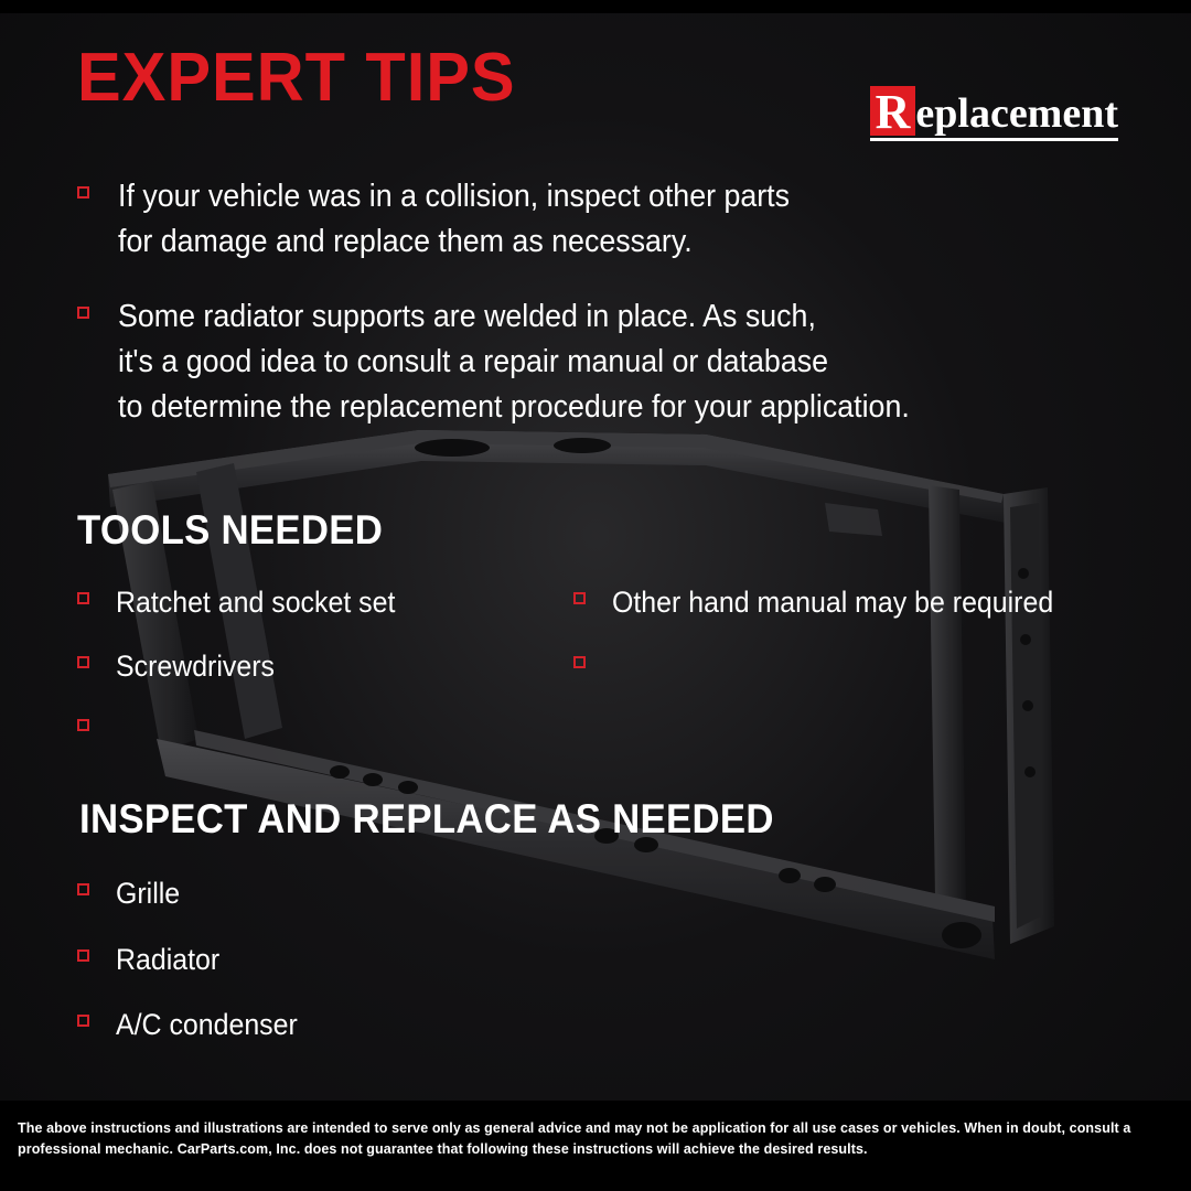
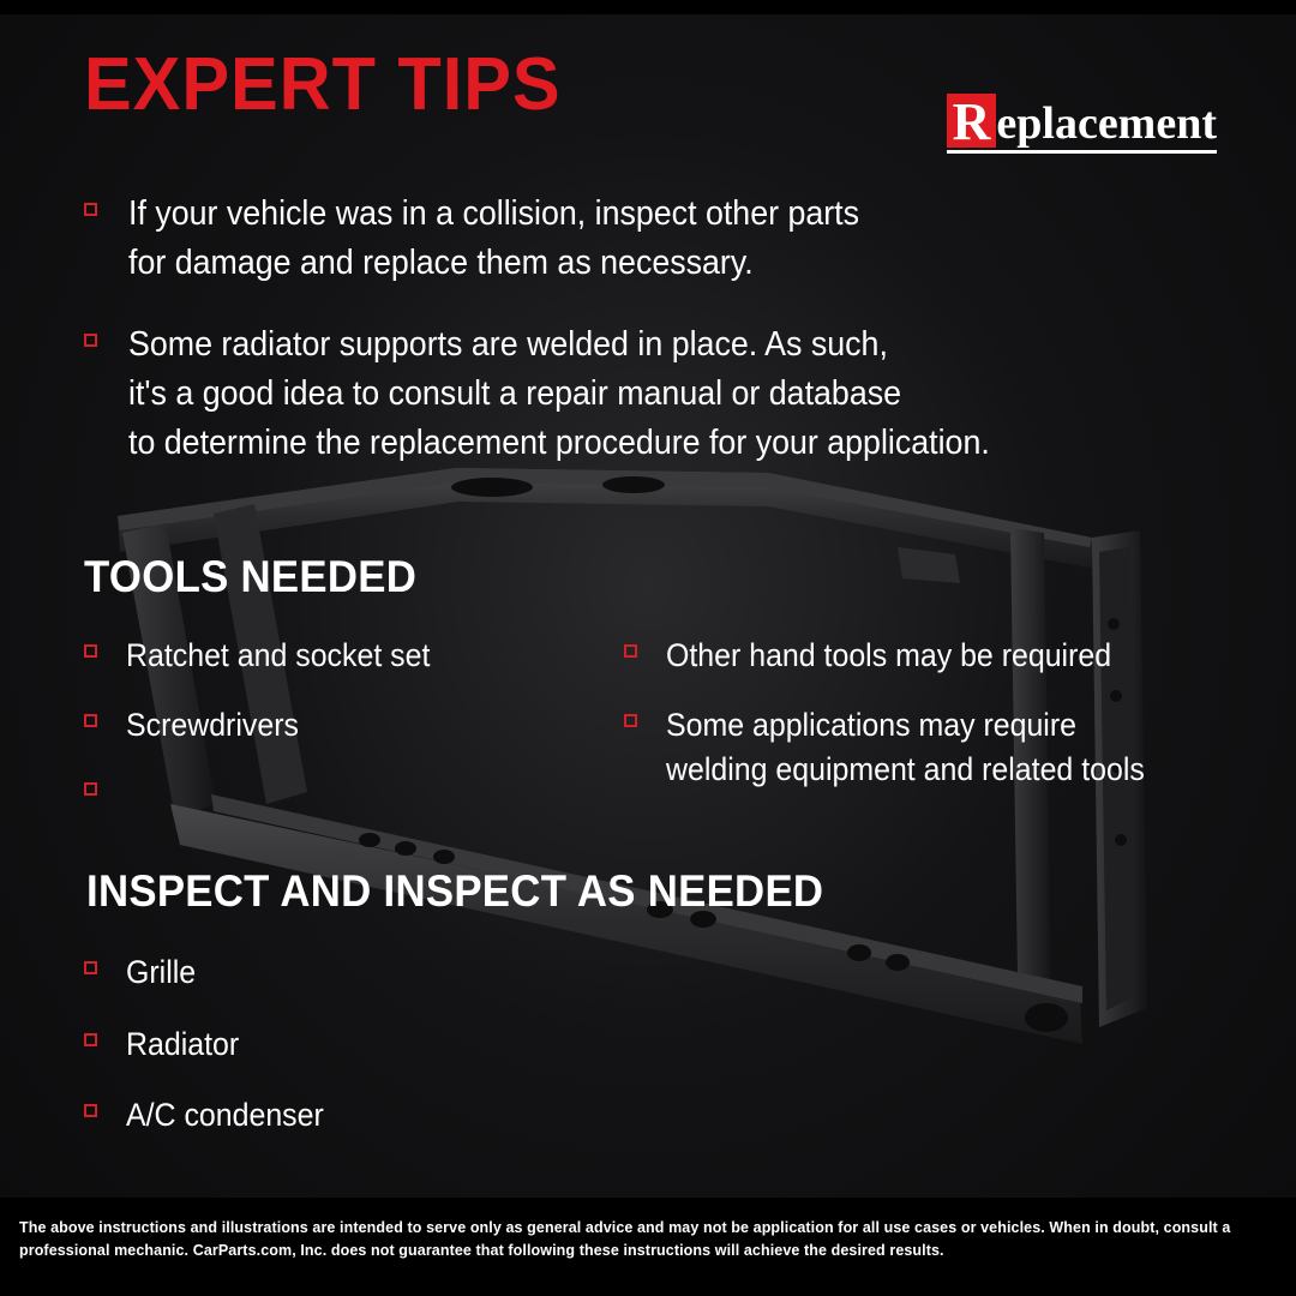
  EXPERT TIPS
  R
  eplacement
  If your vehicle was in a collision, inspect other parts
  for damage and replace them as necessary.
  Some radiator supports are welded in place. As such,
  it's a good idea to consult a repair manual or database
  to determine the replacement procedure for your application.
  TOOLS NEEDED
  Ratchet and socket set
  Screwdrivers
- Other hand manual may be required
+ Other hand tools may be required
+ Some applications may require
+ welding equipment and related tools
- INSPECT AND REPLACE AS NEEDED
+ INSPECT AND INSPECT AS NEEDED
  Grille
  Radiator
  A/C condenser
  The above instructions and illustrations are intended to serve only as general advice and may not be application for all use cases or vehicles. When in doubt, consult a professional mechanic. CarParts.com, Inc. does not guarantee that following these instructions will achieve the desired results.
